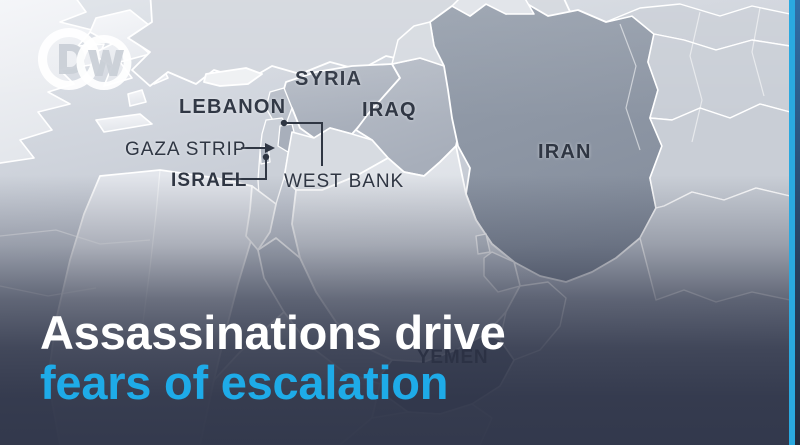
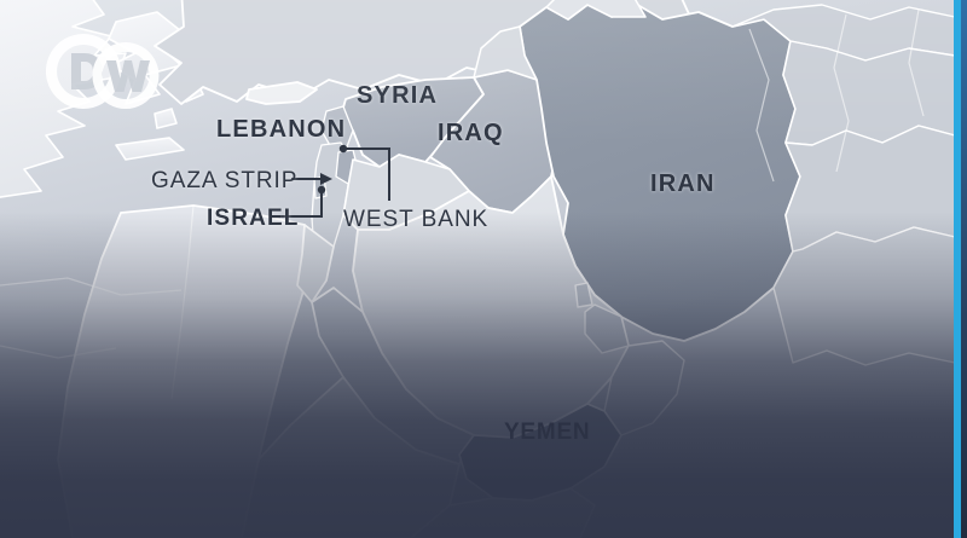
- Assassinations drive
- fears of escalation
